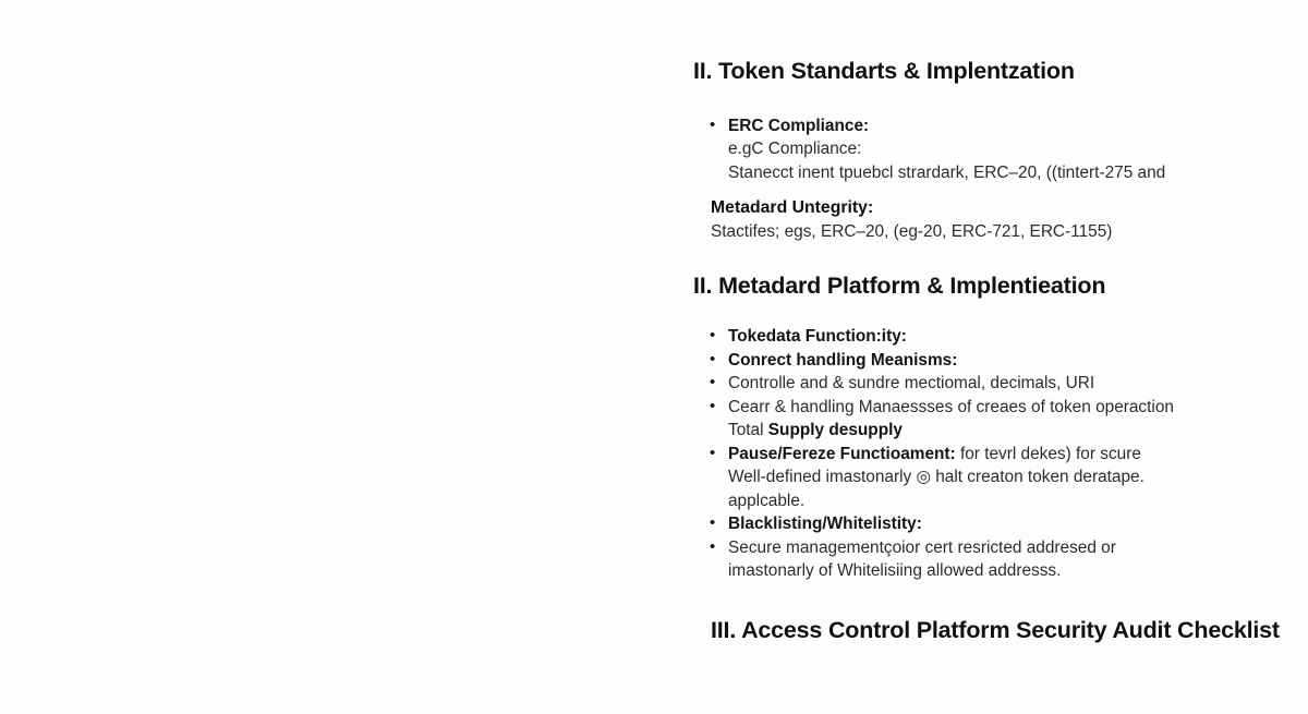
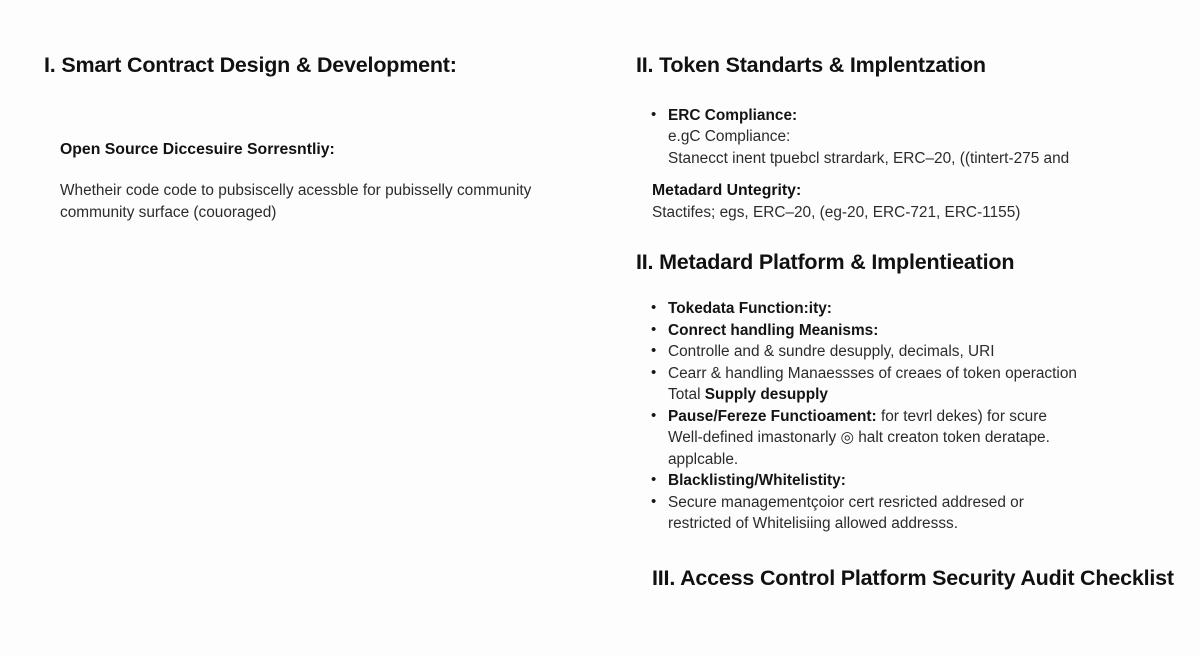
+ I. Smart Contract Design & Development:
+ Open Source Diccesuire Sorresntliy:
+ Whetheir code code to pubsiscelly acessble for pubisselly community
+ community surface (couoraged)
  II. Token Standarts & Implentzation
  ERC Compliance:
  e.gC Compliance:
  Stanecct inent tpuebcl strardark, ERC–20, ((tintert-275 and
  Metadard Untegrity:
  Stactifes; egs, ERC–20, (eg-20, ERC-721, ERC-1155)
  II. Metadard Platform & Implentieation
  Tokedata Function:ity:
  Conrect handling Meanisms:
- Controlle and & sundre mectiomal, decimals, URI
+ Controlle and & sundre desupply, decimals, URI
  Cearr & handling Manaessses of creaes of token operaction
  Total Supply desupply
  Pause/Fereze Functioament: for tevrl dekes) for scure
  Well-defined imastonarly ◎ halt creaton token deratape.
  applcable.
  Blacklisting/Whitelistity:
  Secure managementçoior cert resricted addresed or
- imastonarly of Whitelisiing allowed addresss.
+ restricted of Whitelisiing allowed addresss.
  III. Access Control Platform Security Audit Checklist
